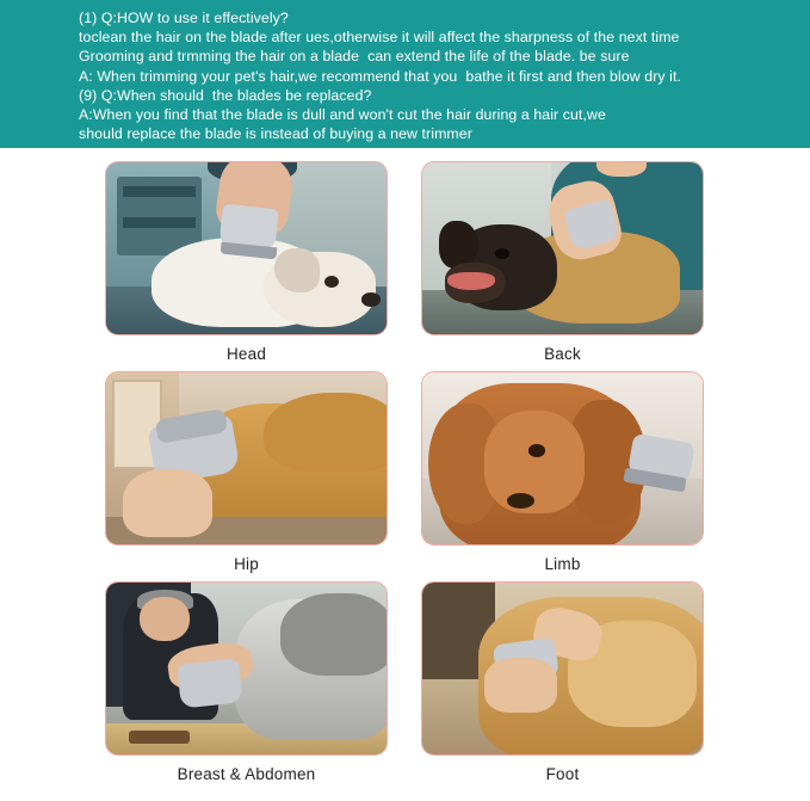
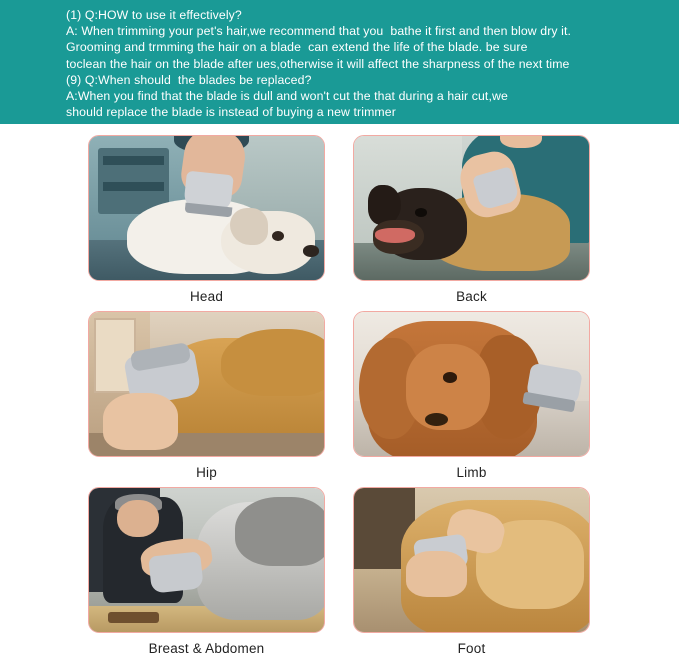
  (1) Q:HOW to use it effectively?
- toclean the hair on the blade after ues,otherwise it will affect the sharpness of the next time
+ A: When trimming your pet's hair,we recommend that you bathe it first and then blow dry it.
  Grooming and trmming the hair on a blade can extend the life of the blade. be sure
- A: When trimming your pet's hair,we recommend that you bathe it first and then blow dry it.
+ toclean the hair on the blade after ues,otherwise it will affect the sharpness of the next time
  (9) Q:When should the blades be replaced?
- A:When you find that the blade is dull and won't cut the hair during a hair cut,we
+ A:When you find that the blade is dull and won't cut the that during a hair cut,we
  should replace the blade is instead of buying a new trimmer
  Head
  Back
  Hip
  Limb
  Breast & Abdomen
  Foot
